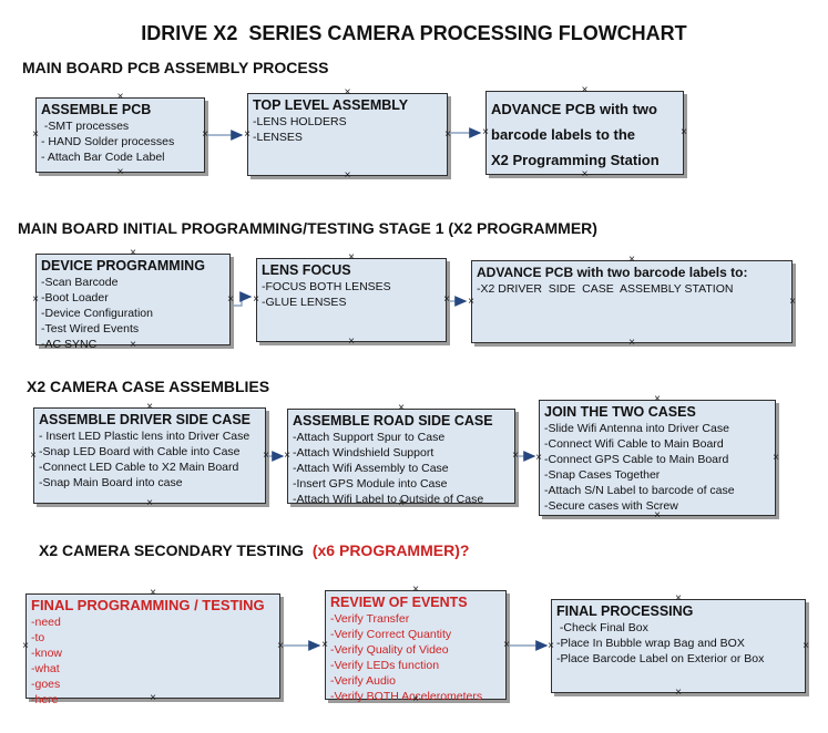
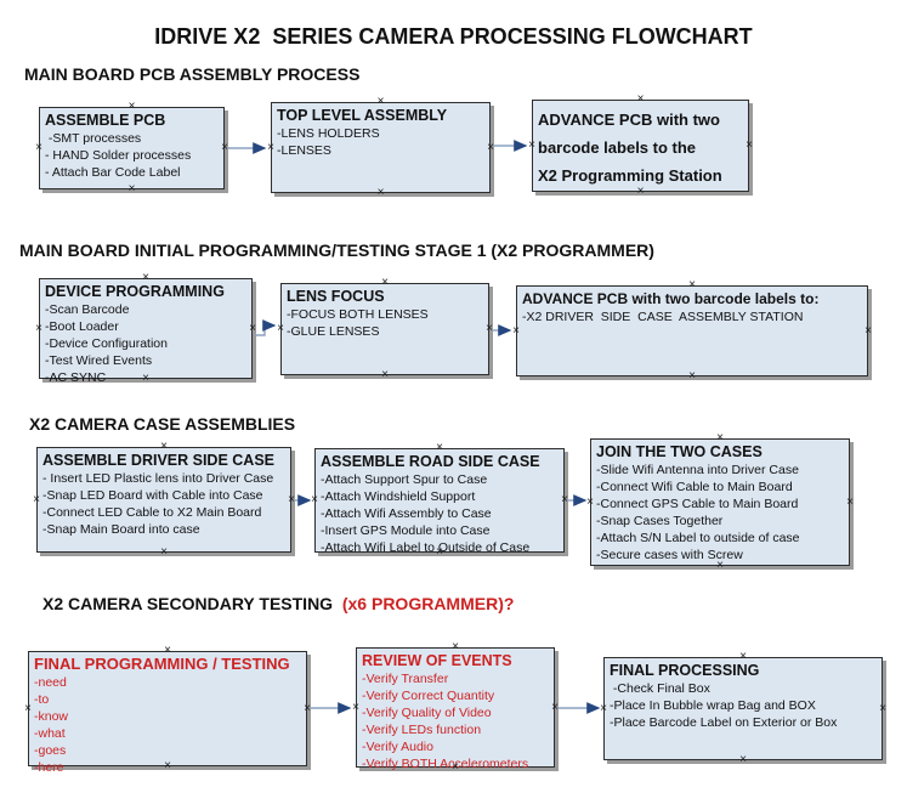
  IDRIVE X2 SERIES CAMERA PROCESSING FLOWCHART
  MAIN BOARD PCB ASSEMBLY PROCESS
  MAIN BOARD INITIAL PROGRAMMING/TESTING STAGE 1 (X2 PROGRAMMER)
  X2 CAMERA CASE ASSEMBLIES
  X2 CAMERA SECONDARY TESTING (x6 PROGRAMMER)?
  ASSEMBLE PCB
  -SMT processes
  - HAND Solder processes
  - Attach Bar Code Label
  ×
  ×
  ×
  ×
  TOP LEVEL ASSEMBLY
  -LENS HOLDERS
  -LENSES
  ×
  ×
  ×
  ×
  ADVANCE PCB with two
  barcode labels to the
  X2 Programming Station
  ×
  ×
  ×
  ×
  DEVICE PROGRAMMING
  -Scan Barcode
  -Boot Loader
  -Device Configuration
  -Test Wired Events
  -AC SYNC
  ×
  ×
  ×
  ×
  LENS FOCUS
  -FOCUS BOTH LENSES
  -GLUE LENSES
  ×
  ×
  ×
  ×
  ADVANCE PCB with two barcode labels to:
  -X2 DRIVER SIDE CASE ASSEMBLY STATION
  ×
  ×
  ×
  ×
  ASSEMBLE DRIVER SIDE CASE
  - Insert LED Plastic lens into Driver Case
  -Snap LED Board with Cable into Case
  -Connect LED Cable to X2 Main Board
  -Snap Main Board into case
  ×
  ×
  ×
  ×
  ASSEMBLE ROAD SIDE CASE
  -Attach Support Spur to Case
  -Attach Windshield Support
  -Attach Wifi Assembly to Case
  -Insert GPS Module into Case
  -Attach Wifi Label to Outside of Case
  ×
  ×
  ×
  ×
  JOIN THE TWO CASES
  -Slide Wifi Antenna into Driver Case
  -Connect Wifi Cable to Main Board
  -Connect GPS Cable to Main Board
  -Snap Cases Together
- -Attach S/N Label to barcode of case
+ -Attach S/N Label to outside of case
  -Secure cases with Screw
  ×
  ×
  ×
  ×
  FINAL PROGRAMMING / TESTING
  -need
  -to
  -know
  -what
  -goes
  -here
  ×
  ×
  ×
  ×
  REVIEW OF EVENTS
  -Verify Transfer
  -Verify Correct Quantity
  -Verify Quality of Video
  -Verify LEDs function
  -Verify Audio
  -Verify BOTH Accelerometers
  ×
  ×
  ×
  ×
  FINAL PROCESSING
  -Check Final Box
  -Place In Bubble wrap Bag and BOX
  -Place Barcode Label on Exterior or Box
  ×
  ×
  ×
  ×
